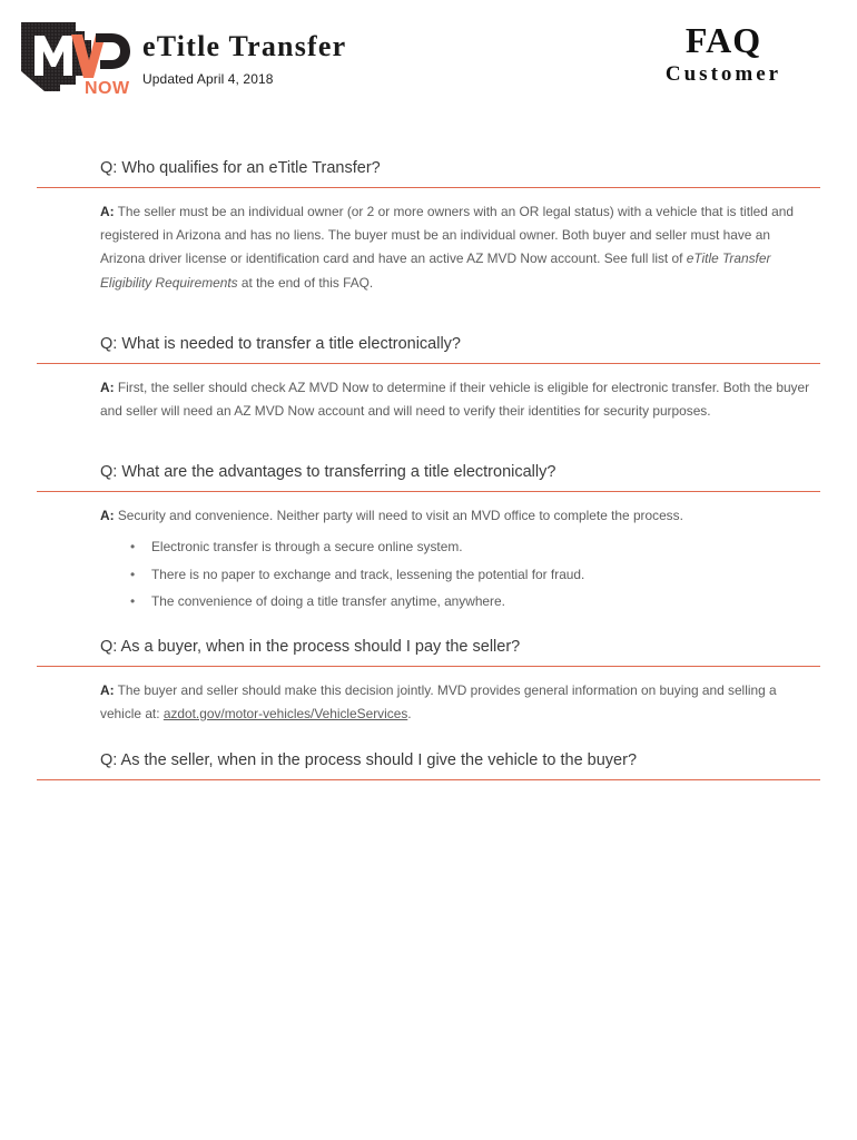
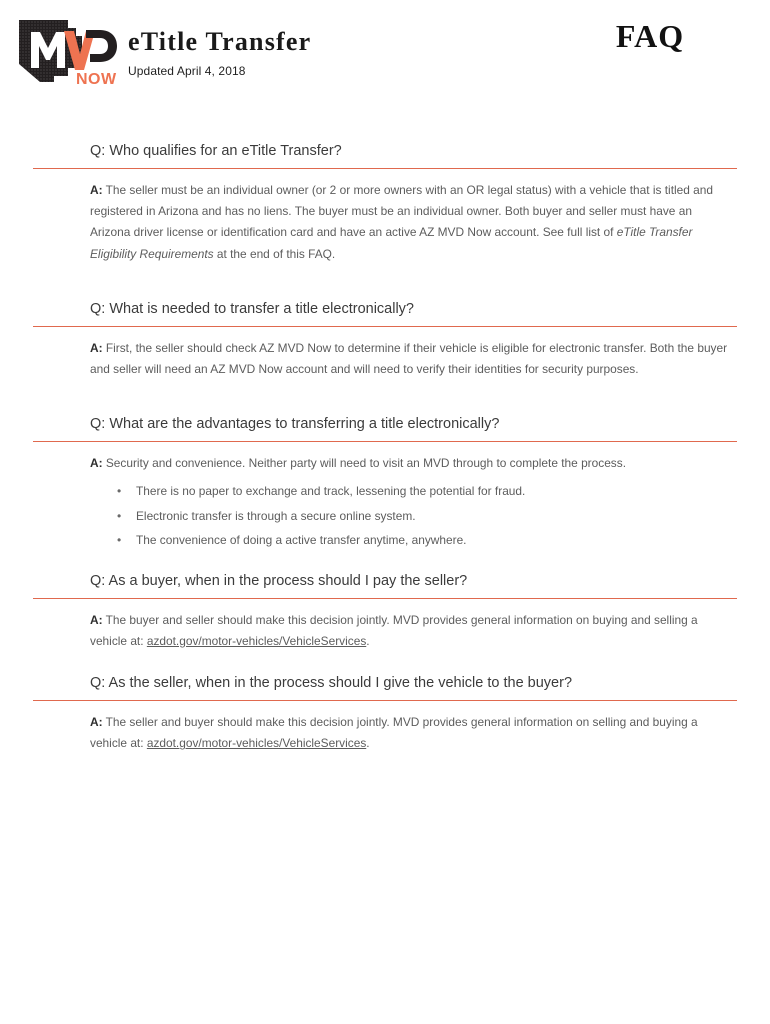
  NOW
  eTitle Transfer
  Updated April 4, 2018
  FAQ
- Customer
  Q: Who qualifies for an eTitle Transfer?
  A: The seller must be an individual owner (or 2 or more owners with an OR legal status) with a vehicle that is titled and registered in Arizona and has no liens. The buyer must be an individual owner. Both buyer and seller must have an Arizona driver license or identification card and have an active AZ MVD Now account. See full list of eTitle Transfer Eligibility Requirements at the end of this FAQ.
  Q: What is needed to transfer a title electronically?
  A: First, the seller should check AZ MVD Now to determine if their vehicle is eligible for electronic transfer. Both the buyer and seller will need an AZ MVD Now account and will need to verify their identities for security purposes.
  Q: What are the advantages to transferring a title electronically?
- A: Security and convenience. Neither party will need to visit an MVD office to complete the process.
+ A: Security and convenience. Neither party will need to visit an MVD through to complete the process.
  •
- Electronic transfer is through a secure online system.
+ There is no paper to exchange and track, lessening the potential for fraud.
  •
- There is no paper to exchange and track, lessening the potential for fraud.
+ Electronic transfer is through a secure online system.
  •
- The convenience of doing a title transfer anytime, anywhere.
+ The convenience of doing a active transfer anytime, anywhere.
  Q: As a buyer, when in the process should I pay the seller?
  A: The buyer and seller should make this decision jointly. MVD provides general information on buying and selling a vehicle at: azdot.gov/motor-vehicles/VehicleServices.
  Q: As the seller, when in the process should I give the vehicle to the buyer?
+ A: The seller and buyer should make this decision jointly. MVD provides general information on selling and buying a vehicle at: azdot.gov/motor-vehicles/VehicleServices.
